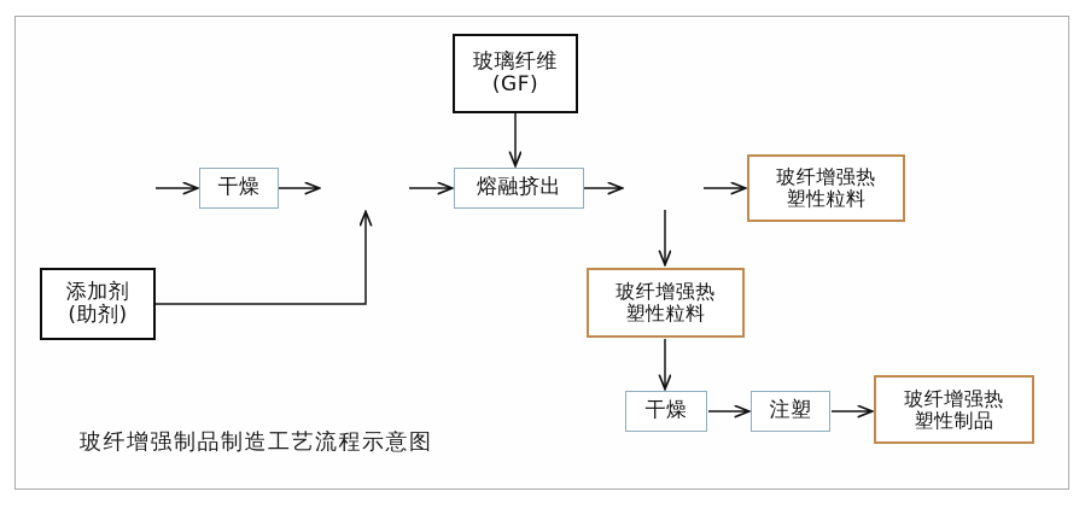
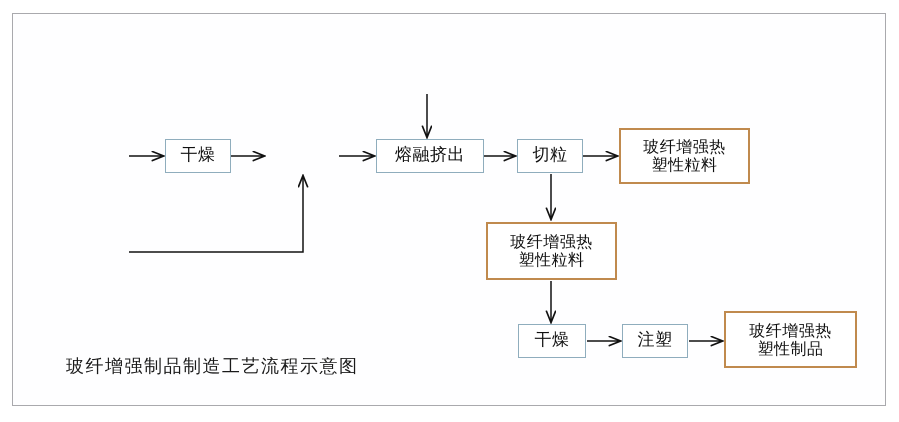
- 玻璃纤维
- (GF)
- 添加剂
- (助剂)
  干燥
  熔融挤出
+ 切粒
  玻纤增强热
  塑性粒料
  玻纤增强热
  塑性粒料
  干燥
  注塑
  玻纤增强热
  塑性制品
  玻纤增强制品制造工艺流程示意图
